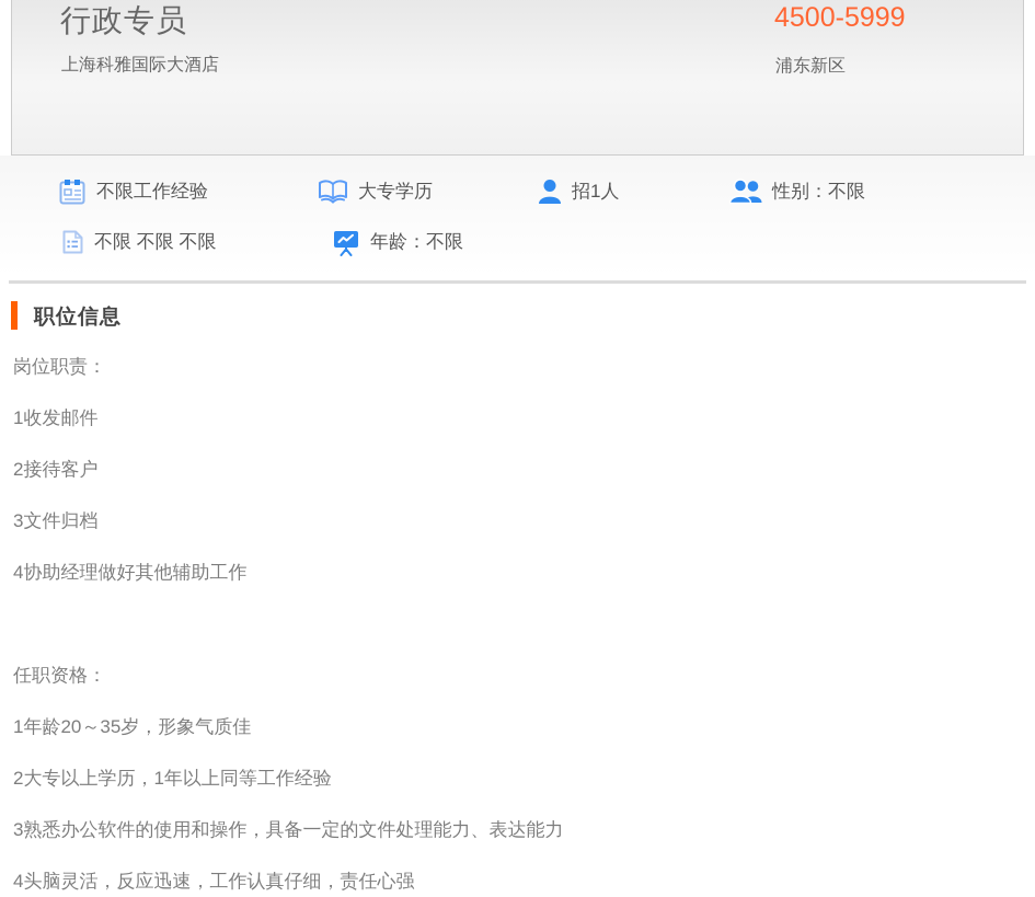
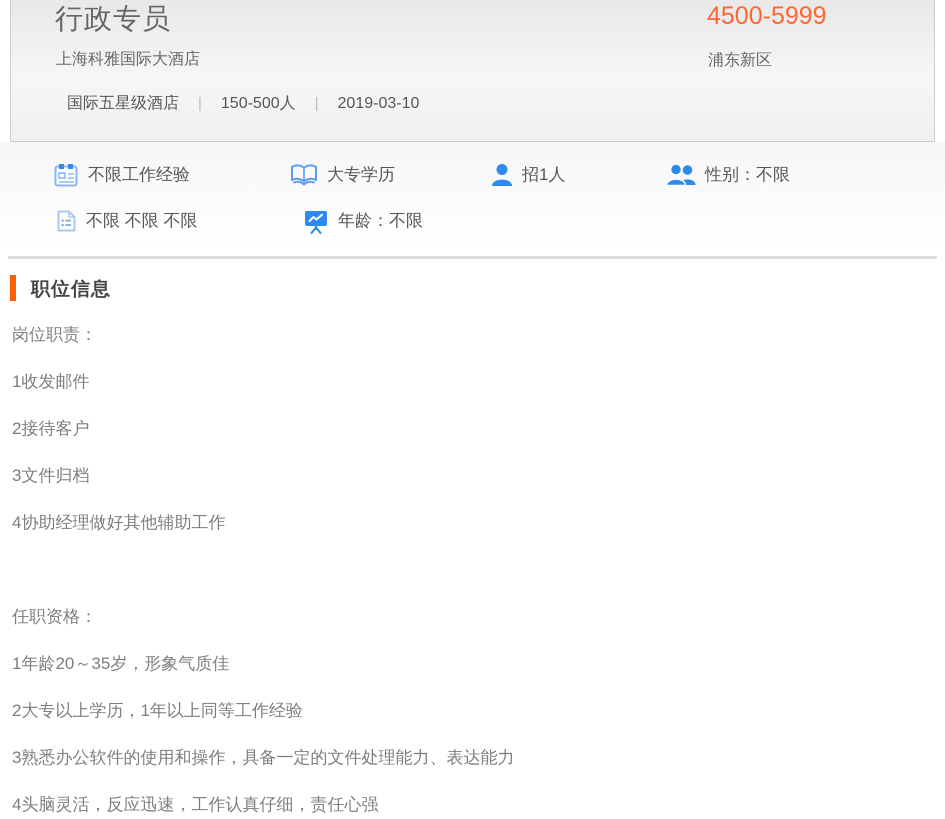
  行政专员
  上海科雅国际大酒店
  4500-5999
  浦东新区
+ 国际五星级酒店 | 150-500人 | 2019-03-10
  不限工作经验
  大专学历
  招1人
  性别：不限
  不限 不限 不限
  年龄：不限
  职位信息
  岗位职责：
  1收发邮件
  2接待客户
  3文件归档
  4协助经理做好其他辅助工作
  任职资格：
  1年龄20～35岁，形象气质佳
  2大专以上学历，1年以上同等工作经验
  3熟悉办公软件的使用和操作，具备一定的文件处理能力、表达能力
  4头脑灵活，反应迅速，工作认真仔细，责任心强
